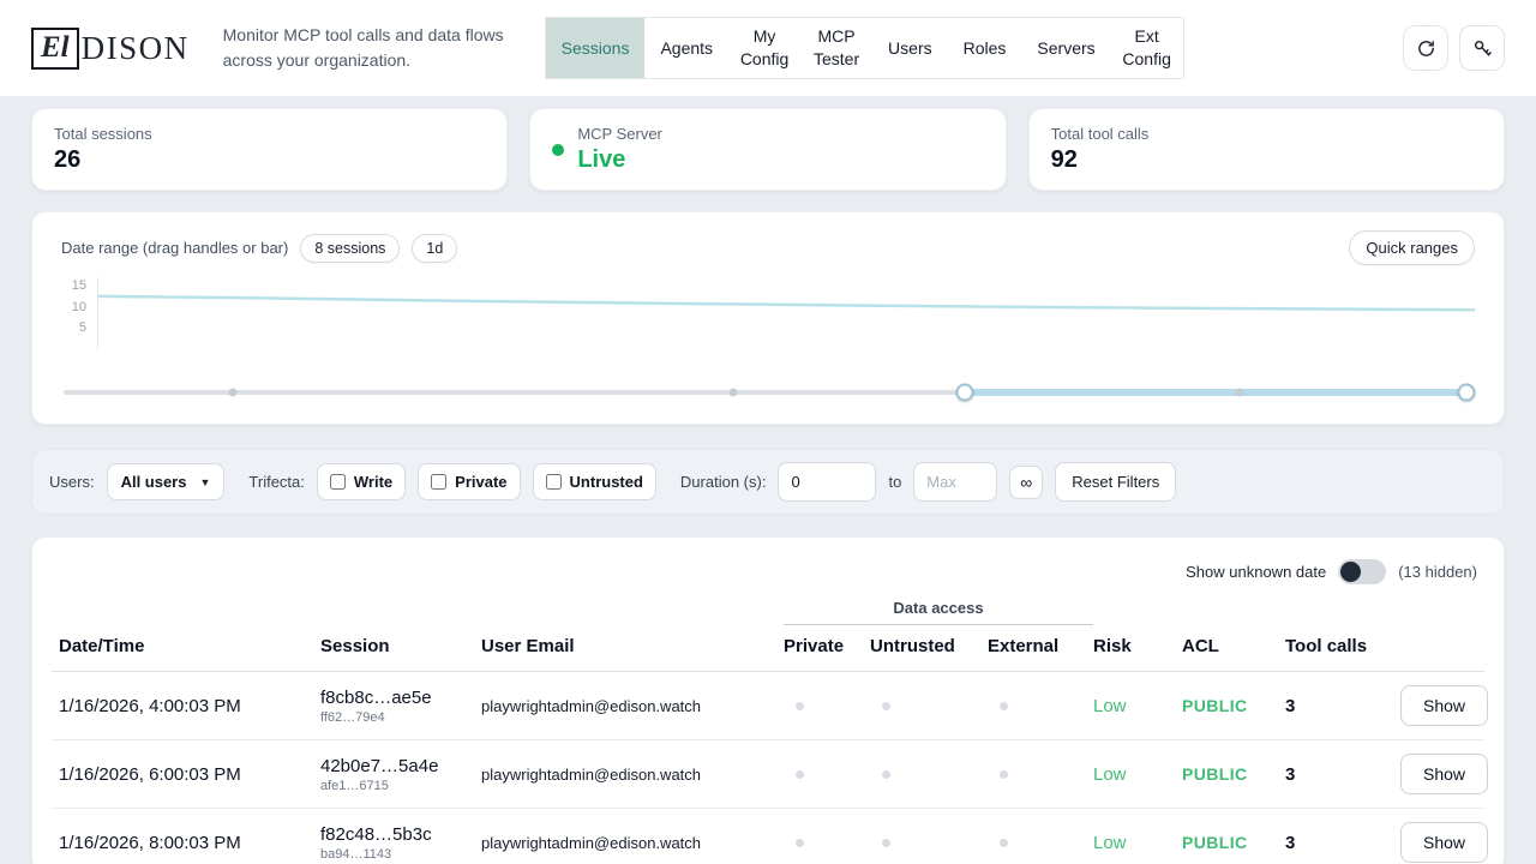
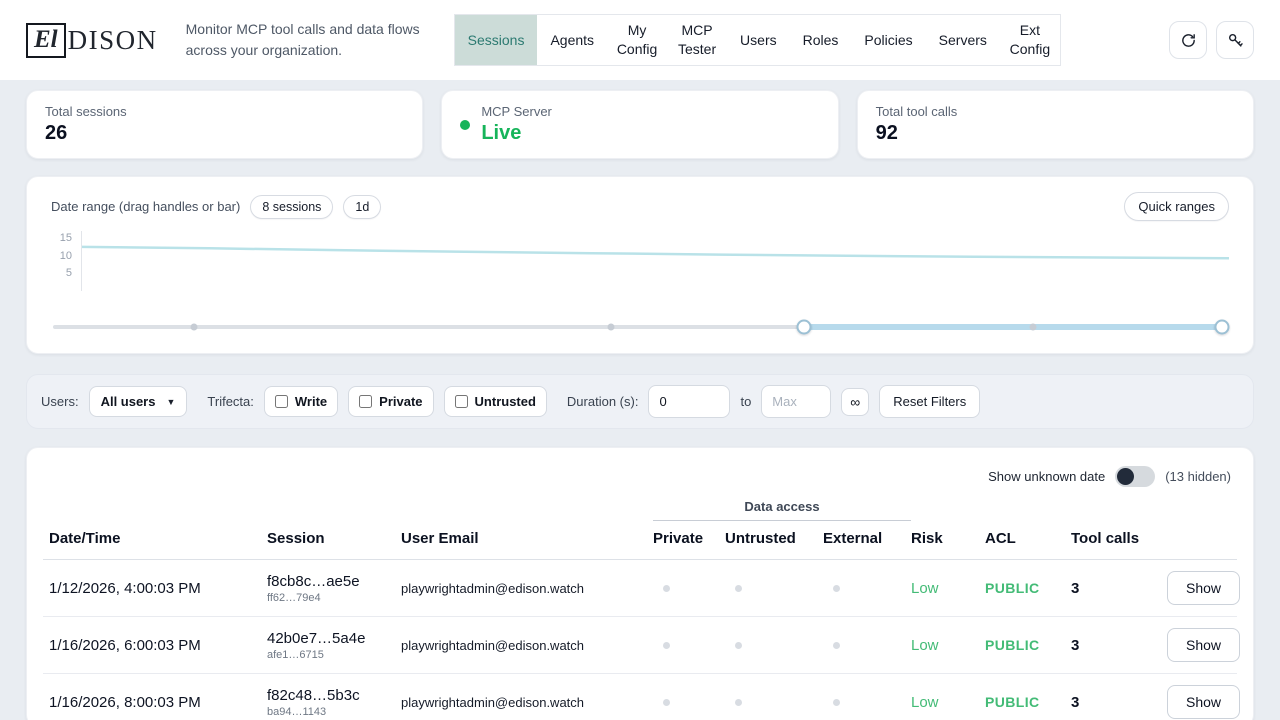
  El
  DISON
  Monitor MCP tool calls and data flows across your organization.
  Sessions
  Agents
  My Config
  MCP Tester
  Users
  Roles
+ Policies
  Servers
  Ext Config
  Total sessions
  26
  MCP Server
  Live
  Total tool calls
  92
  Date range (drag handles or bar)
  8 sessions
  1d
  Quick ranges
  15
  10
  5
  Users:
  All users
  ▼
  Trifecta:
  Write
  Private
  Untrusted
  Duration (s):
  0
  to
  Max
  ∞
  Reset Filters
  Show unknown date
  (13 hidden)
  Data access
  Date/Time
  Session
  User Email
  Private
  Untrusted
  External
  Risk
  ACL
  Tool calls
- 1/16/2026, 4:00:03 PM
+ 1/12/2026, 4:00:03 PM
  f8cb8c…ae5e
  ff62…79e4
  playwrightadmin@edison.watch
  Low
  PUBLIC
  3
  Show
  1/16/2026, 6:00:03 PM
  42b0e7…5a4e
  afe1…6715
  playwrightadmin@edison.watch
  Low
  PUBLIC
  3
  Show
  1/16/2026, 8:00:03 PM
  f82c48…5b3c
  ba94…1143
  playwrightadmin@edison.watch
  Low
  PUBLIC
  3
  Show
